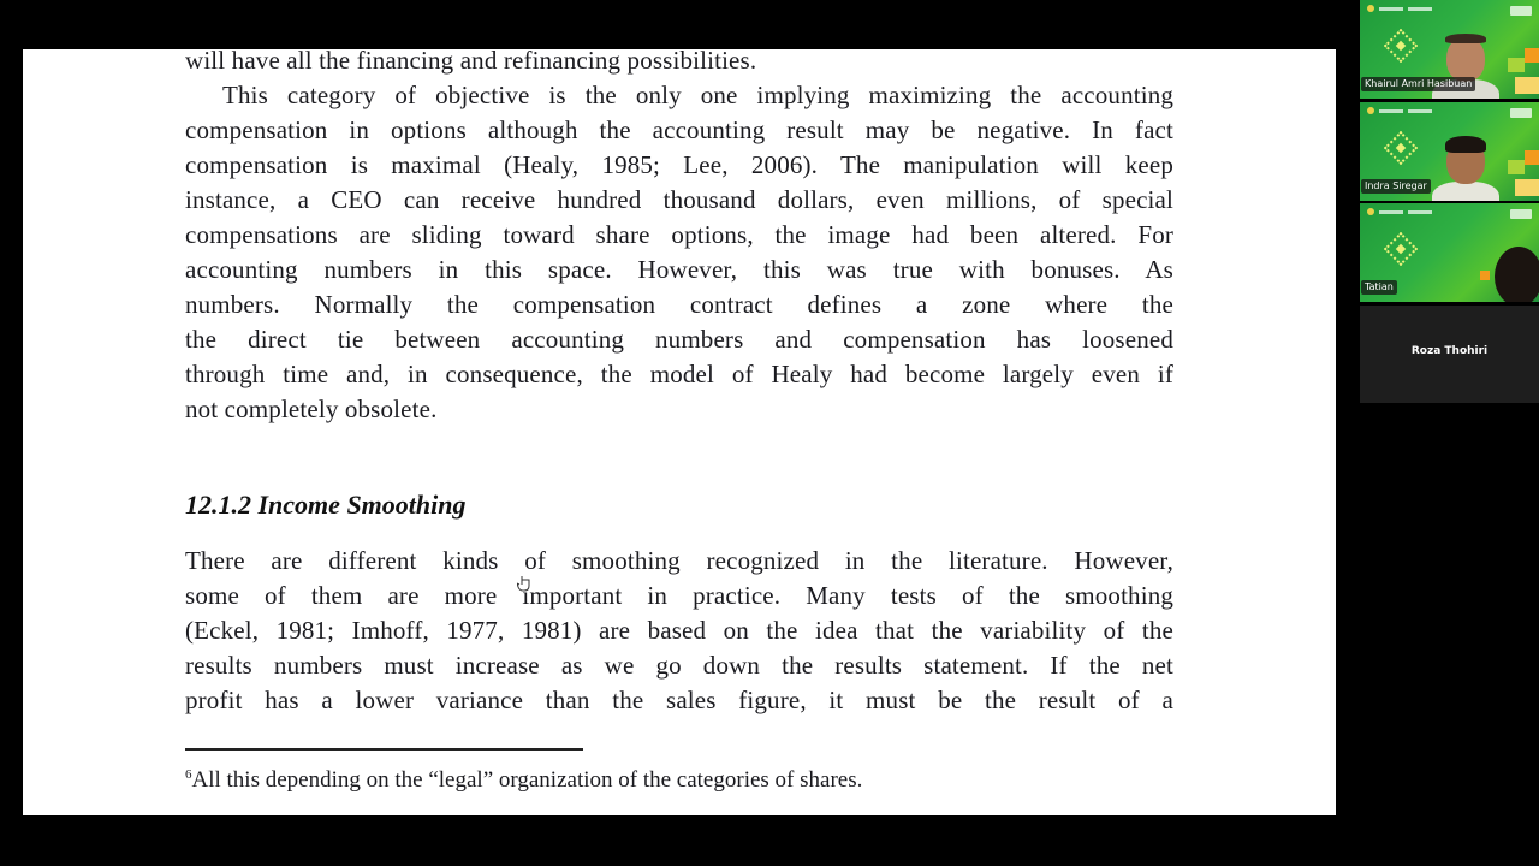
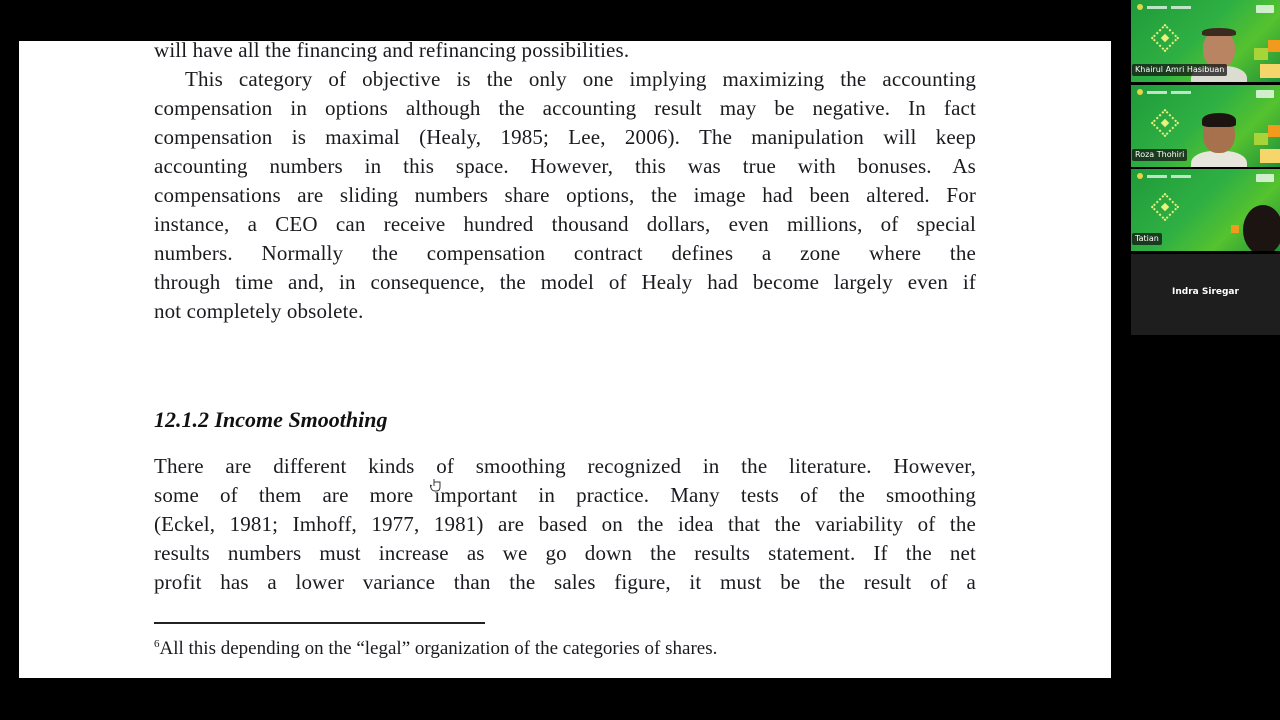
  will have all the financing and refinancing possibilities.
  This category of objective is the only one implying maximizing the accounting
  compensation in options although the accounting result may be negative. In fact
  compensation is maximal (Healy, 1985; Lee, 2006). The manipulation will keep
- instance, a CEO can receive hundred thousand dollars, even millions, of special
+ accounting numbers in this space. However, this was true with bonuses. As
- compensations are sliding toward share options, the image had been altered. For
+ compensations are sliding numbers share options, the image had been altered. For
- accounting numbers in this space. However, this was true with bonuses. As
+ instance, a CEO can receive hundred thousand dollars, even millions, of special
  numbers. Normally the compensation contract defines a zone where the
- the direct tie between accounting numbers and compensation has loosened
  through time and, in consequence, the model of Healy had become largely even if
  not completely obsolete.
  12.1.2 Income Smoothing
  There are different kinds of smoothing recognized in the literature. However,
  some of them are more important in practice. Many tests of the smoothing
  (Eckel, 1981; Imhoff, 1977, 1981) are based on the idea that the variability of the
  results numbers must increase as we go down the results statement. If the net
  profit has a lower variance than the sales figure, it must be the result of a
  6All this depending on the “legal” organization of the categories of shares.
  Khairul Amri Hasibuan
- Indra Siregar
+ Roza Thohiri
  Tatian
- Roza Thohiri
+ Indra Siregar
